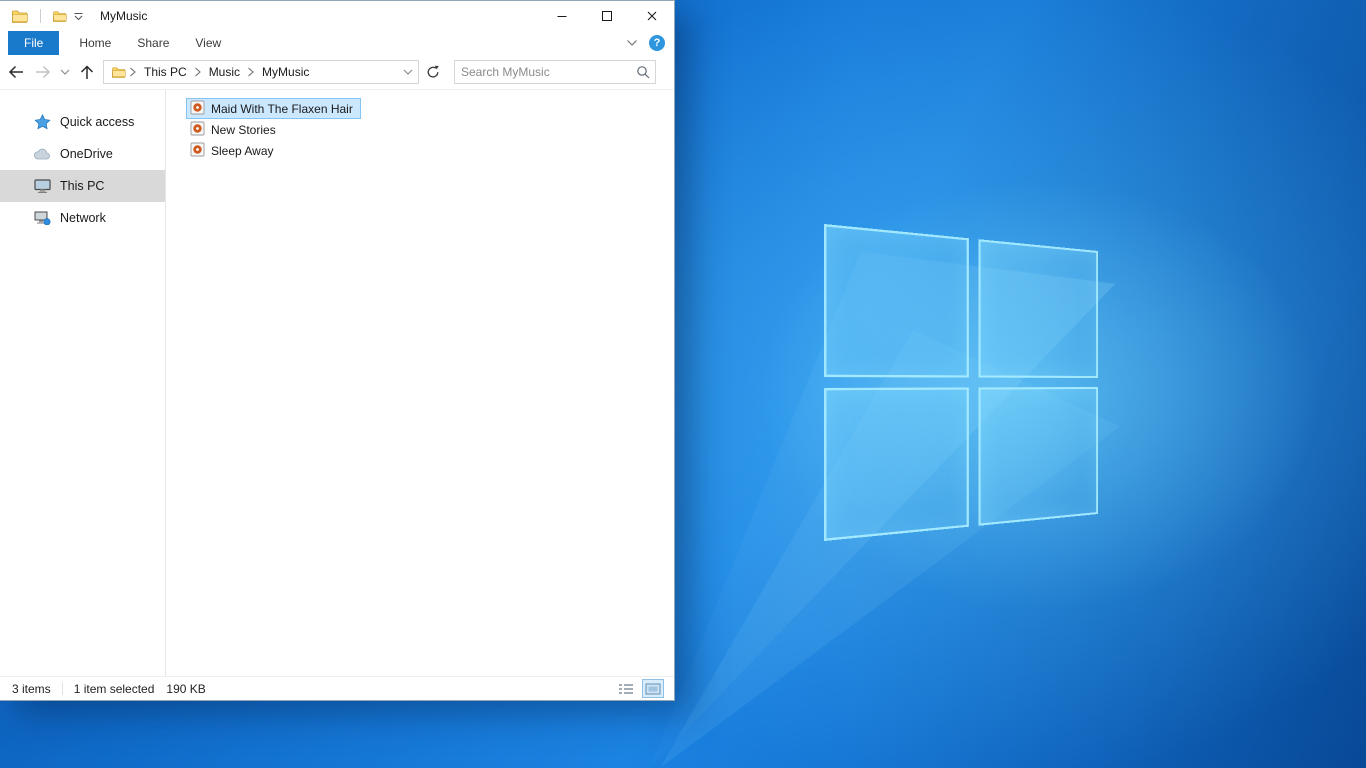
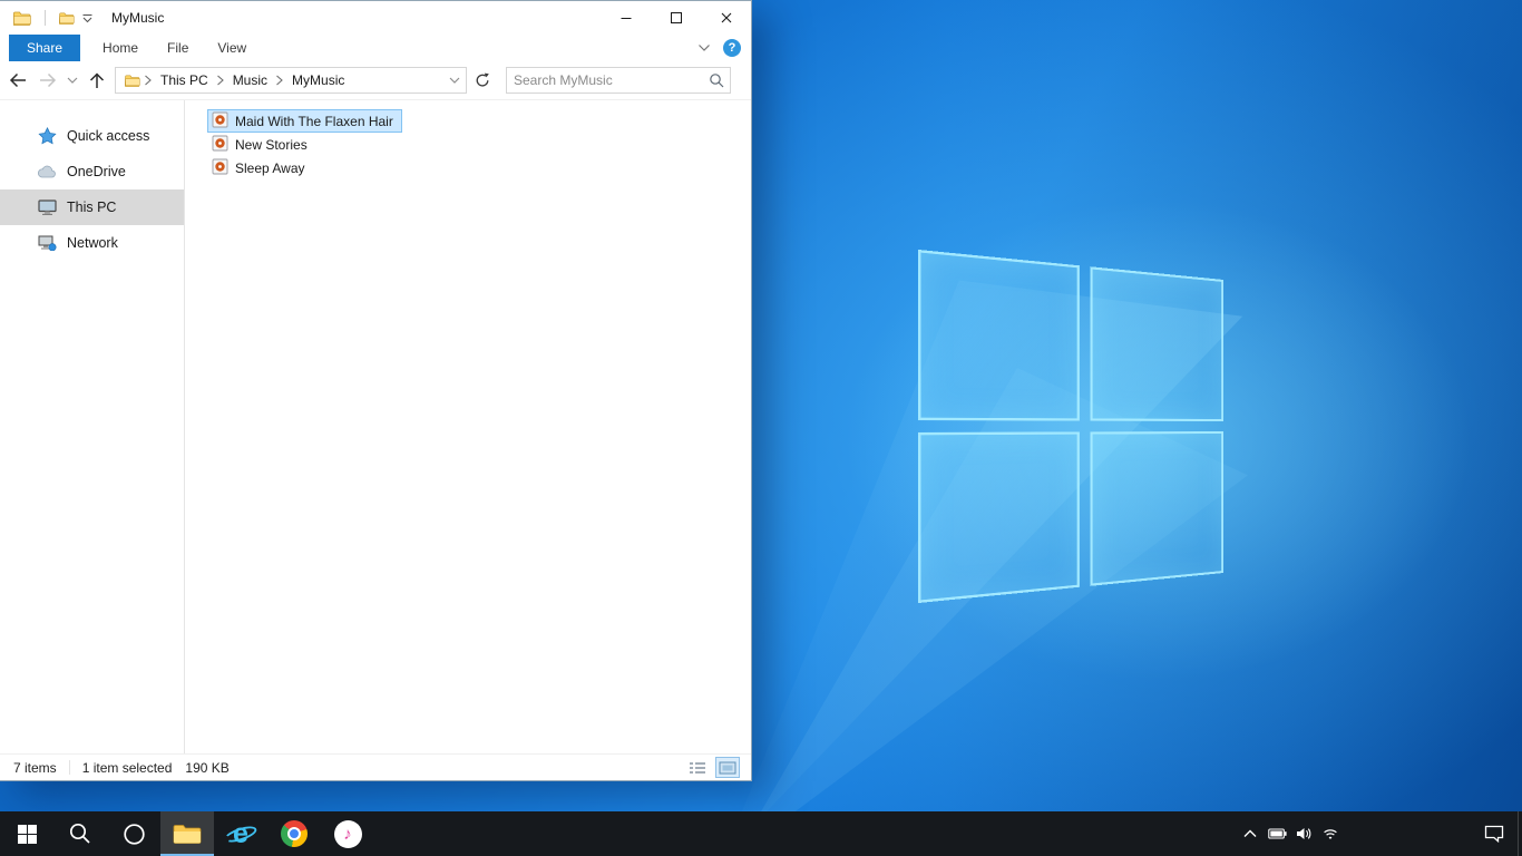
  MyMusic
- File
+ Share
  Home
- Share
+ File
  View
  ?
  This PC
  Music
  MyMusic
  Search MyMusic
  Quick access
  OneDrive
  This PC
  Network
  Maid With The Flaxen Hair
  New Stories
  Sleep Away
- 3 items
+ 7 items
  1 item selected
  190 KB
+ e
+ ♪
